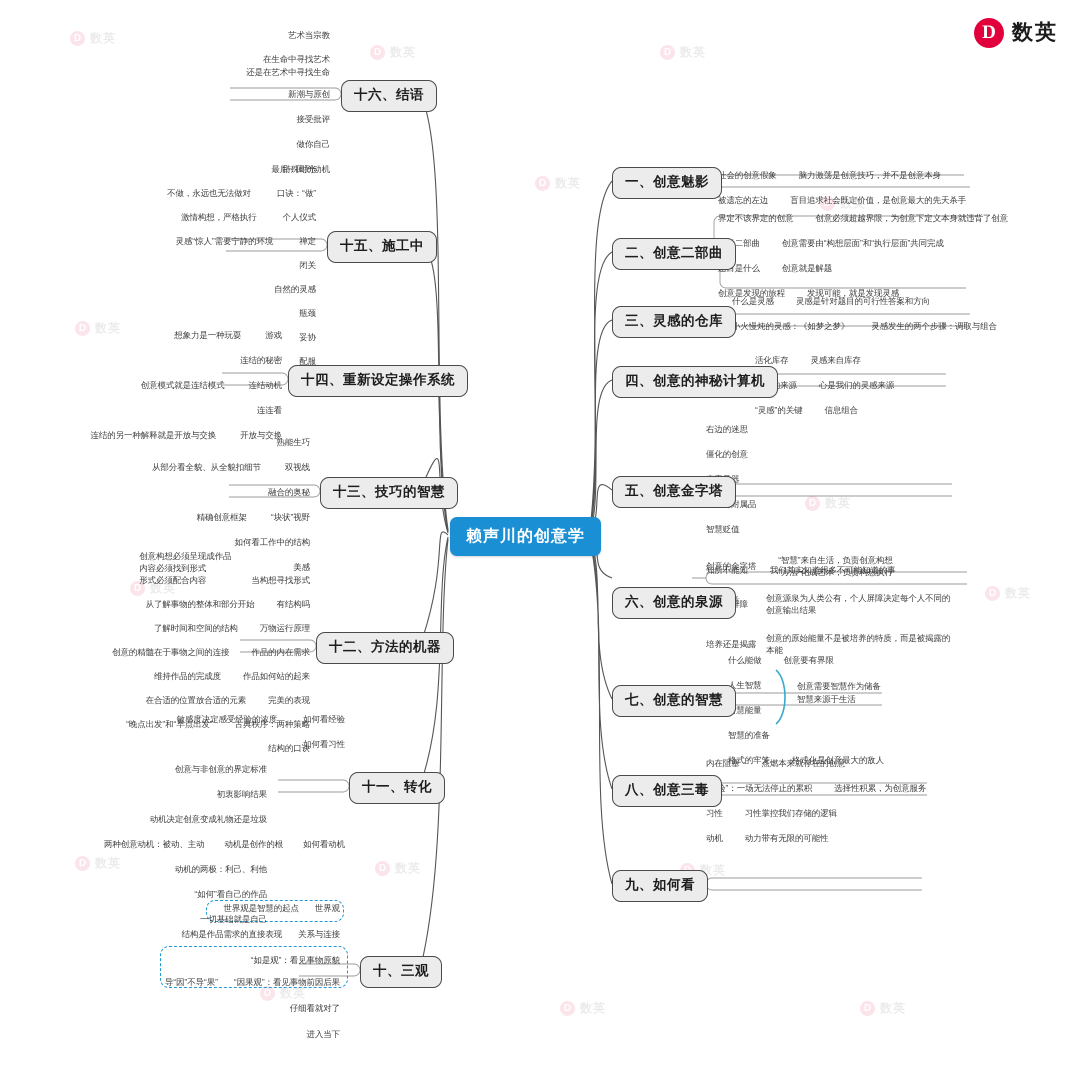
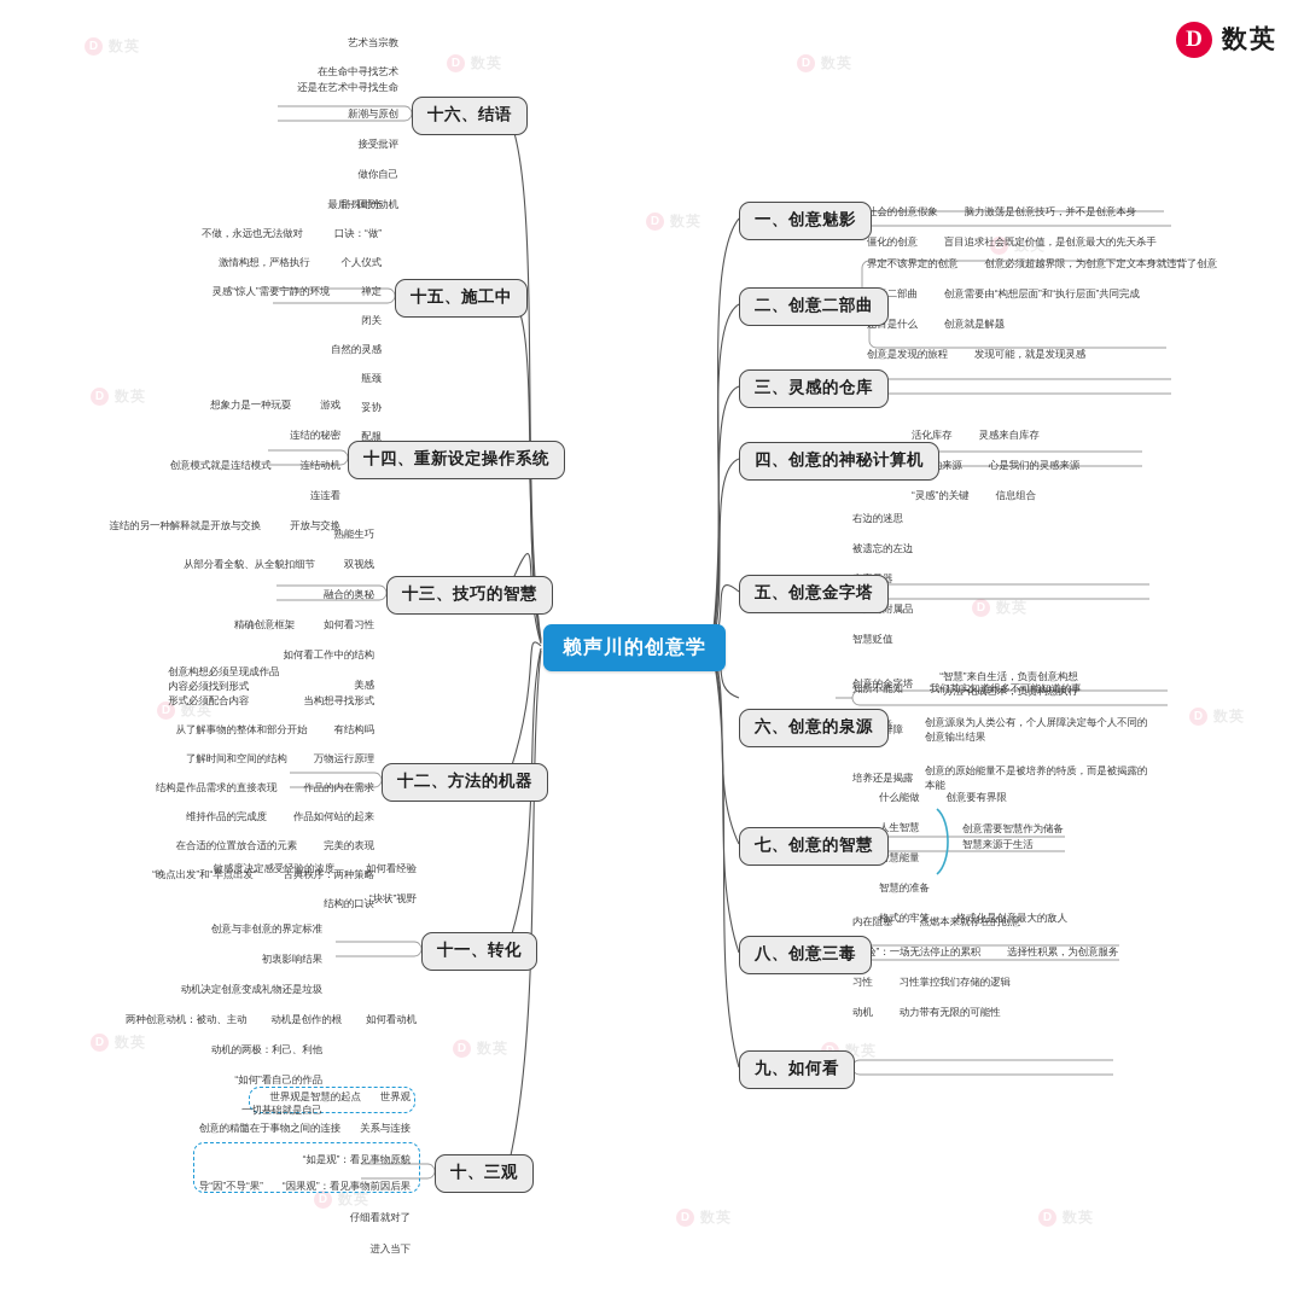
  D
  D
  D
  D
  D
  D
  数英
  D
  数英
  D
  D
  数英
  D
  D
  数英
  D
  数英
  D
  D
  D
  数英
  赖声川的创意学
  一、创意魅影
  二、创意二部曲
  三、灵感的仓库
  四、创意的神秘计算机
  五、创意金字塔
  六、创意的泉源
  七、创意的智慧
  八、创意三毒
  九、如何看
  十六、结语
  十五、施工中
  十四、重新设定操作系统
  十三、技巧的智慧
  十二、方法的机器
  十一、转化
  十、三观
  社会的创意假象 脑力激荡是创意技巧，并不是创意本身
- 被遗忘的左边 盲目追求社会既定价值，是创意最大的先天杀手
+ 僵化的创意 盲目追求社会既定价值，是创意最大的先天杀手
  界定不该界定的创意 创意必须超越界限，为创意下定义本身就违背了创意
  二部曲 创意需要由“构想层面”和“执行层面”共同完成
  是什么 创意就是解题
  创意是发现的旅程 发现可能，就是发现灵感
- 什么是灵感 灵感是针对题目的可行性答案和方向
- 小火慢炖的灵感：《如梦之梦》 灵感发生的两个步骤：调取与组合
  活化库存 灵感来自库存
  来源 心是我们的灵感来源
  “灵感”的关键 信息组合
  右边的迷思
- 僵化的创意
+ 被遗忘的左边
  智慧贬值
  创意的金字塔“智慧”来自生活，负责创意构想
  “方法”化成艺术，负责构想执行
  知所不能知 我们其实知道很多不可能知道的事
  障创意源泉为人类公有，个人屏障决定每个人不同的创意输出结果
  培养还是揭露创意的原始能量不是被培养的特质，而是被揭露的本能
  什么能做 创意要有界限
  人生智慧
  慧能量
  智慧的准备
  格式的牢笼 格式化是创意最大的敌人
  创意需要智慧作为储备
  智慧来源于生活
  内在阻塞 点燃本来就存在的创意
  ”：一场无法停止的累积 选择性积累，为创意服务
  习性 习性掌控我们存储的逻辑
  动机 动力带有无限的可能性
  艺术当宗教
  在生命中寻找艺术
  还是在艺术中寻找生命
  新潮与原创
  接受批评
  做你自己
  最后：回到动机
  特殊时光
  不做，永远也无法做对 口诀：“做”
  激情构想，严格执行 个人仪式
  灵感“惊人”需要宁静的环境 禅定
  闭关
  自然的灵感
  瓶颈
  妥协
  配服
  想象力是一种玩耍 游戏
  连结的秘密
  创意模式就是连结模式 连结动机
  连连看
  连结的另一种解释就是开放与交换 开放与交换
  熟能生巧
  从部分看全貌、从全貌扣细节 双视线
  融合的奥秘
- 精确创意框架 “块状”视野
+ 精确创意框架 如何看习性
  如何看工作中的结构
  美感
  创意构想必须呈现成作品
  内容必须找到形式
  形式必须配合内容 当构想寻找形式
  从了解事物的整体和部分开始 有结构吗
  了解时间和空间的结构 万物运行原理
- 创意的精髓在于事物之间的连接 作品的内在需求
+ 结构是作品需求的直接表现 作品的内在需求
  维持作品的完成度 作品如何站的起来
  在合适的位置放合适的元素 完美的表现
  “晚点出发”和“早点出发” 古典秩序：两种策略
  结构的口诀
  敏感度决定感受经验的浓度 如何看经验
- 如何看习性
+ “块状”视野
  创意与非创意的界定标准
  初衷影响结果
  动机决定创意变成礼物还是垃圾
  两种创意动机：被动、主动 动机是创作的根 如何看动机
  动机的两极：利己、利他
  “如何”看自己的作品
  一切基础就是自己
  世界观是智慧的起点 世界观
- 结构是作品需求的直接表现 关系与连接
+ 创意的精髓在于事物之间的连接 关系与连接
  “如是观”：看见事物原貌
  导“因”不导“果” “因果观”：看见事物前因后果
  仔细看就对了
  进入当下
